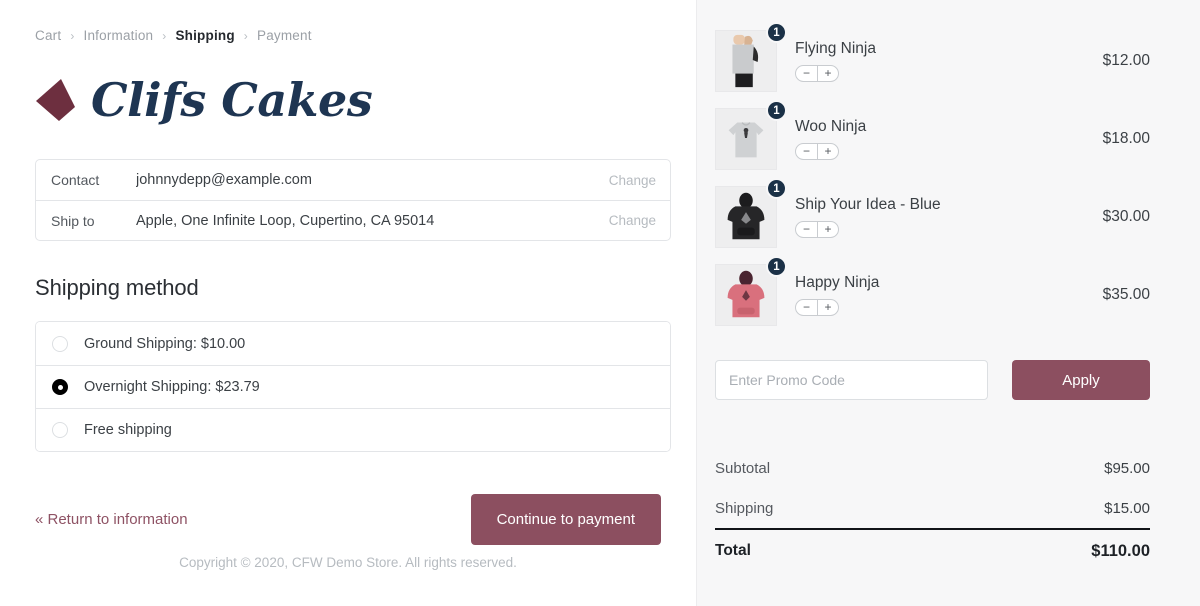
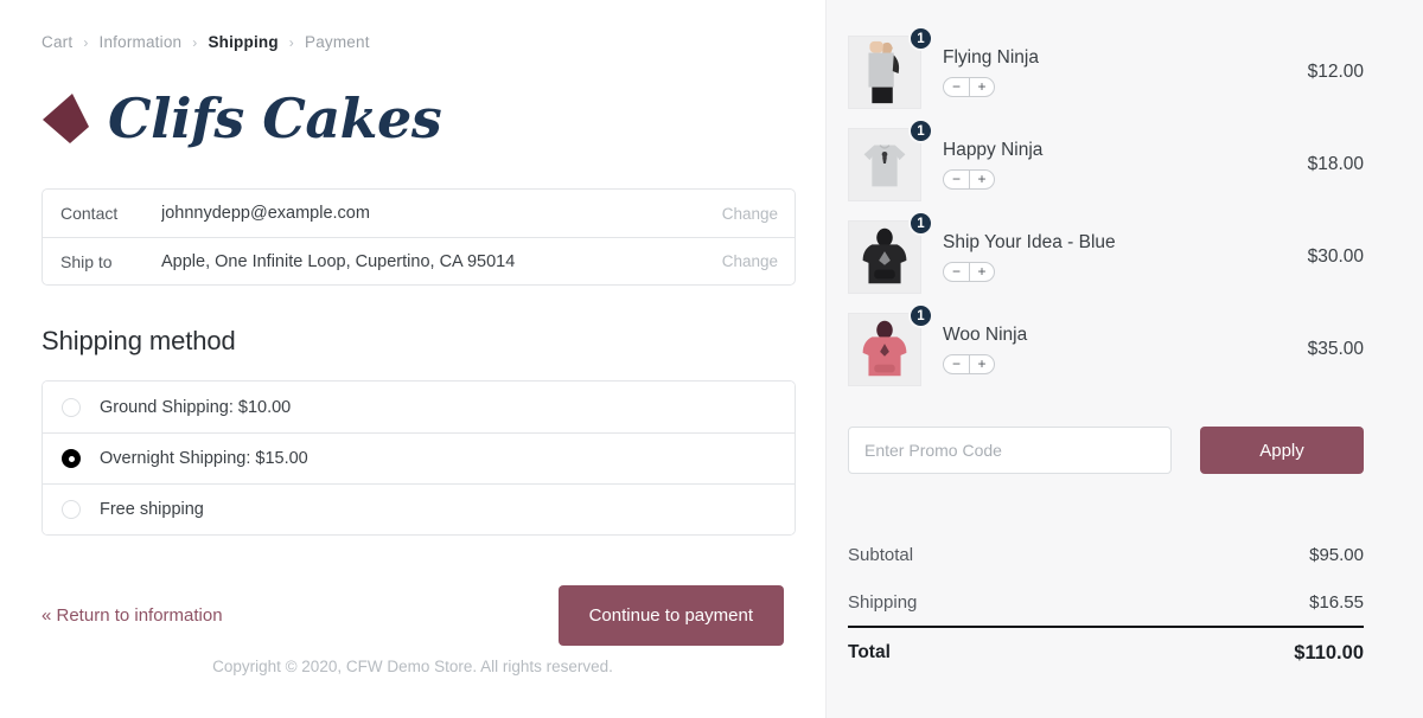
  Cart
  ›
  Information
  ›
  Shipping
  ›
  Payment
  Clifs Cakes
  Contact
  johnnydepp@example.com
  Change
  Ship to
  Apple, One Infinite Loop, Cupertino, CA 95014
  Change
  Shipping method
  Ground Shipping: $10.00
- Overnight Shipping: $23.79
+ Overnight Shipping: $15.00
  Free shipping
  « Return to information
  Continue to payment
  Copyright © 2020, CFW Demo Store. All rights reserved.
  1
  Flying Ninja
  −
  +
  $12.00
  1
- Woo Ninja
+ Happy Ninja
  −
  +
  $18.00
  1
  Ship Your Idea - Blue
  −
  +
  $30.00
  1
- Happy Ninja
+ Woo Ninja
  −
  +
  $35.00
  Enter Promo Code
  Apply
  Subtotal
  $95.00
  Shipping
- $15.00
+ $16.55
  Total
  $110.00
